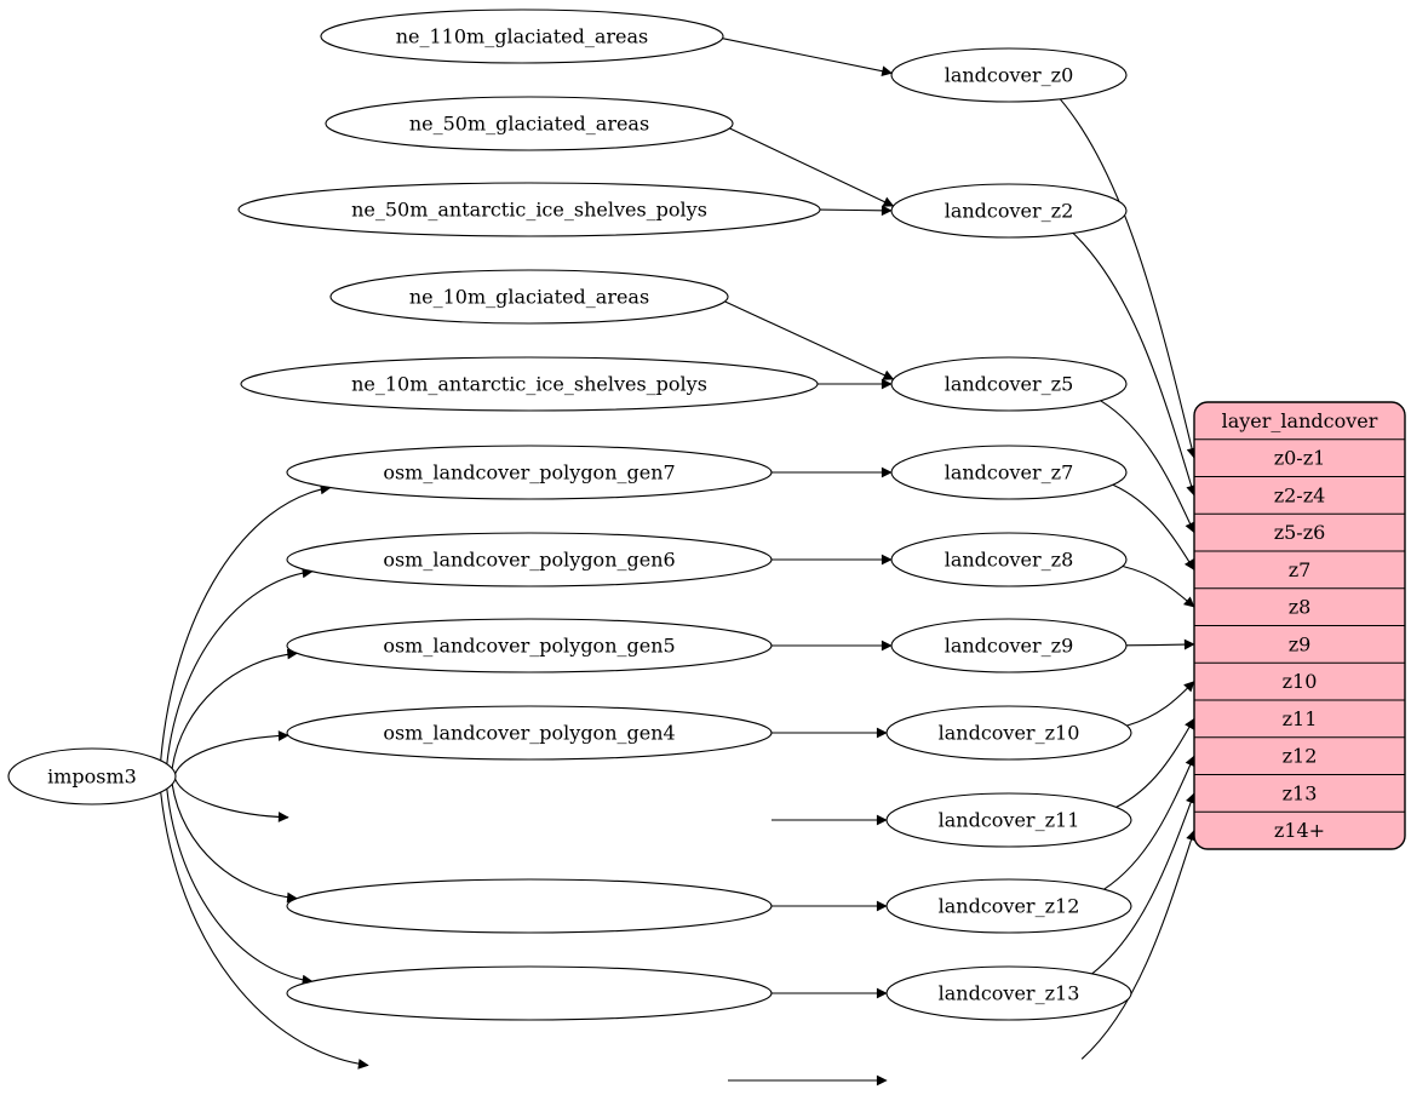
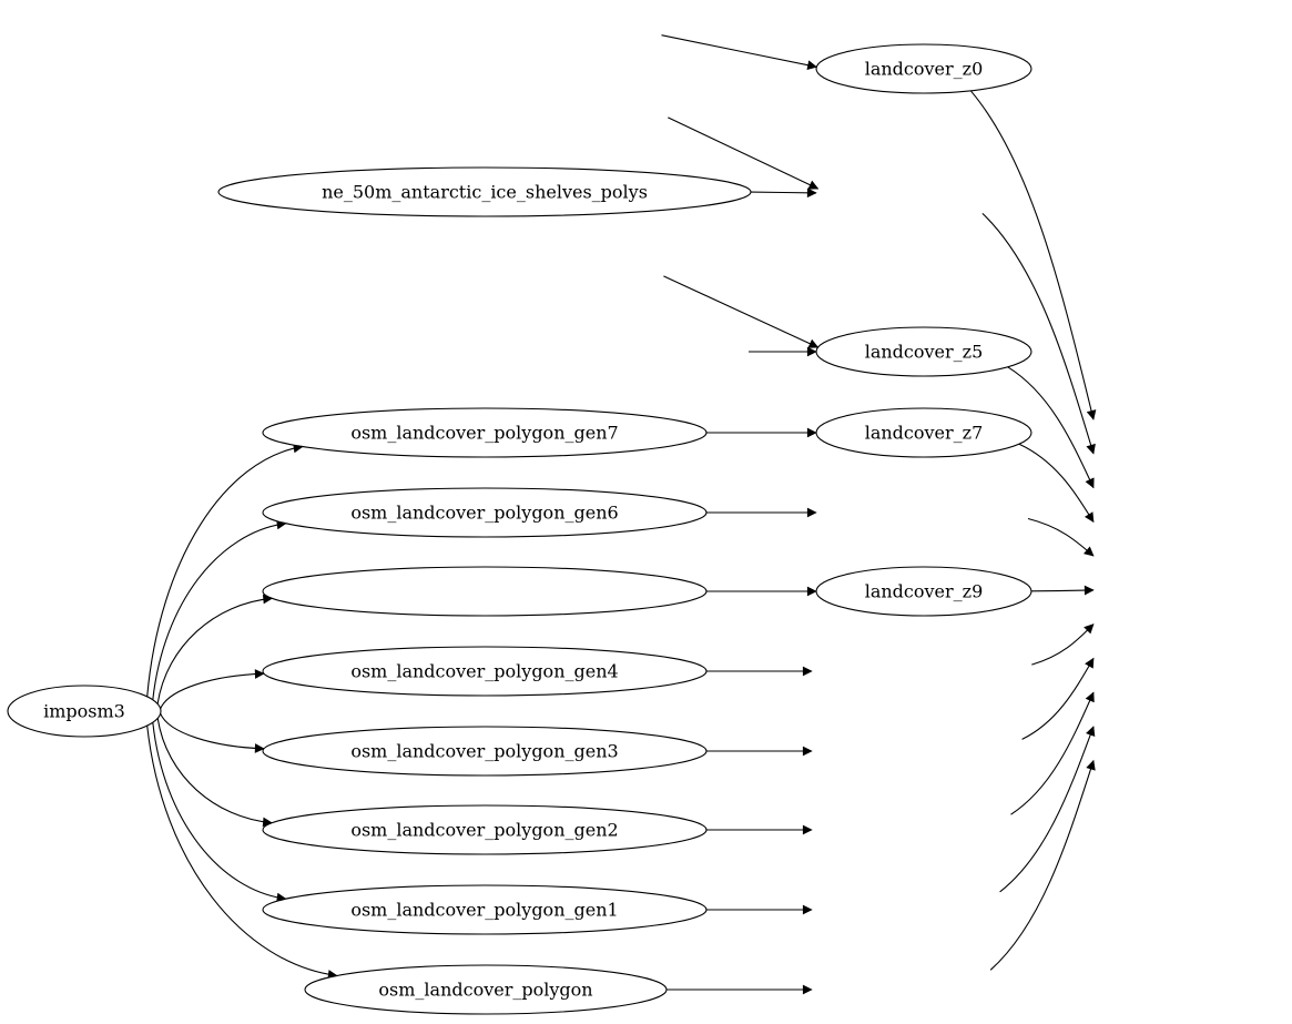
  imposm3
- ne_110m_glaciated_areas
- ne_50m_glaciated_areas
  ne_50m_antarctic_ice_shelves_polys
- ne_10m_glaciated_areas
- ne_10m_antarctic_ice_shelves_polys
  osm_landcover_polygon_gen7
  osm_landcover_polygon_gen6
- osm_landcover_polygon_gen5
  osm_landcover_polygon_gen4
+ osm_landcover_polygon_gen3
+ osm_landcover_polygon_gen2
+ osm_landcover_polygon_gen1
+ osm_landcover_polygon
  landcover_z0
- landcover_z2
  landcover_z5
  landcover_z7
- landcover_z8
  landcover_z9
- landcover_z10
- landcover_z11
- landcover_z12
- landcover_z13
- layer_landcover
- z0-z1
- z2-z4
- z5-z6
- z7
- z8
- z9
- z10
- z11
- z12
- z13
- z14+
